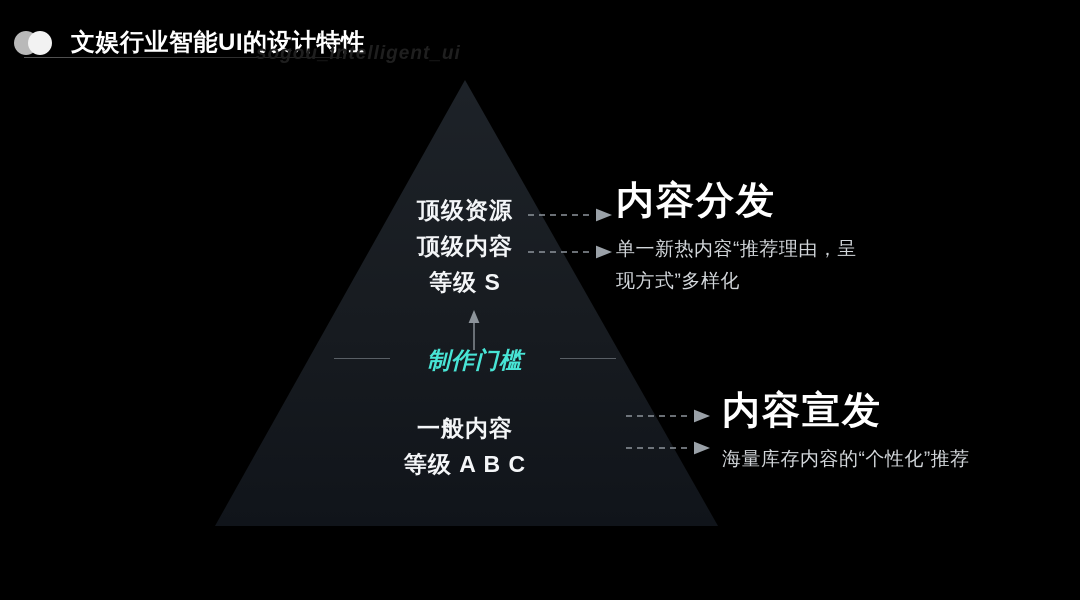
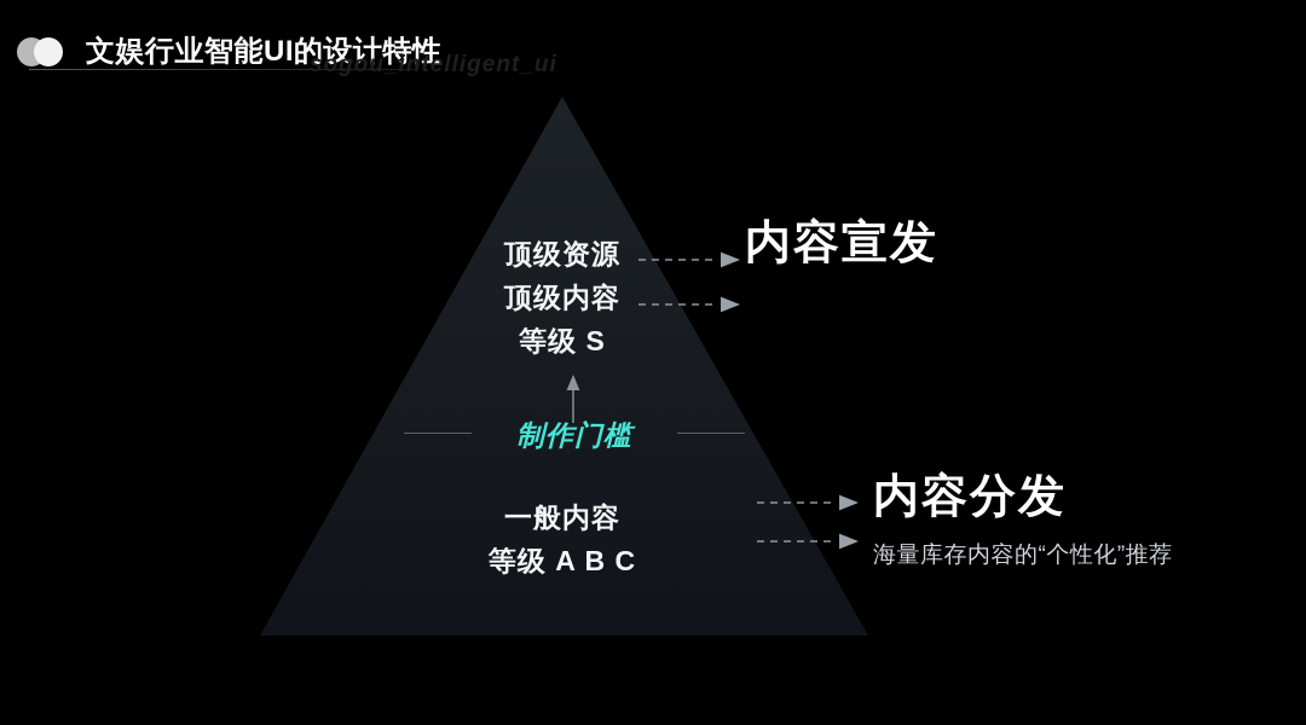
  文娱行业智能UI的设计特性
  sogou_intelligent_ui
  顶级资源
  顶级内容
  等级 S
  一般内容
  等级 A B C
  制作门槛
- 内容分发
+ 内容宣发
- 单一新热内容“推荐理由，呈现方式”多样化
- 内容宣发
+ 内容分发
  海量库存内容的“个性化”推荐
